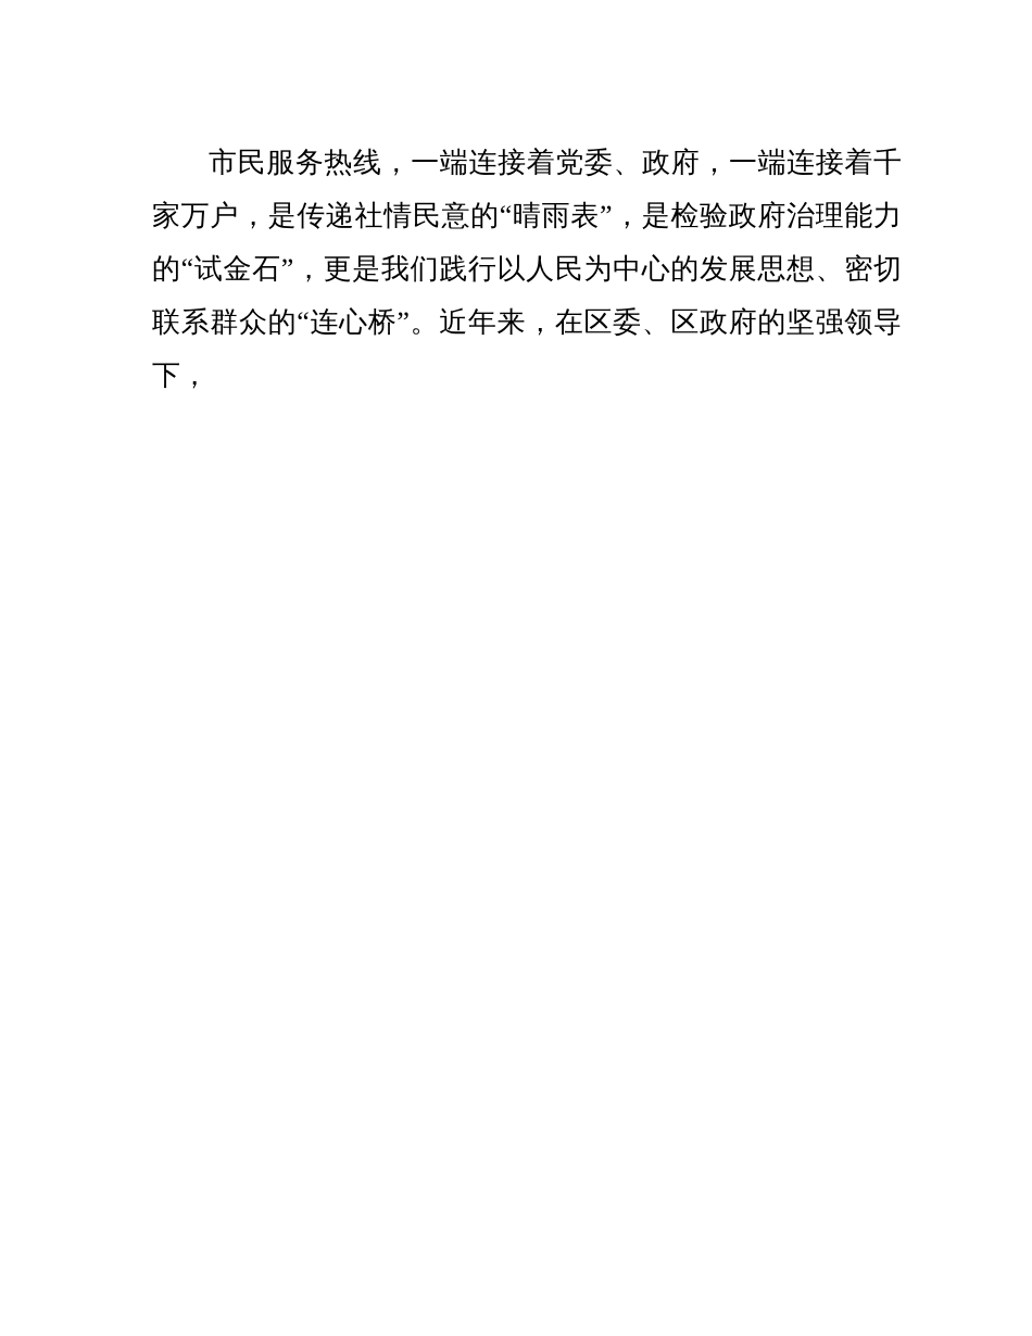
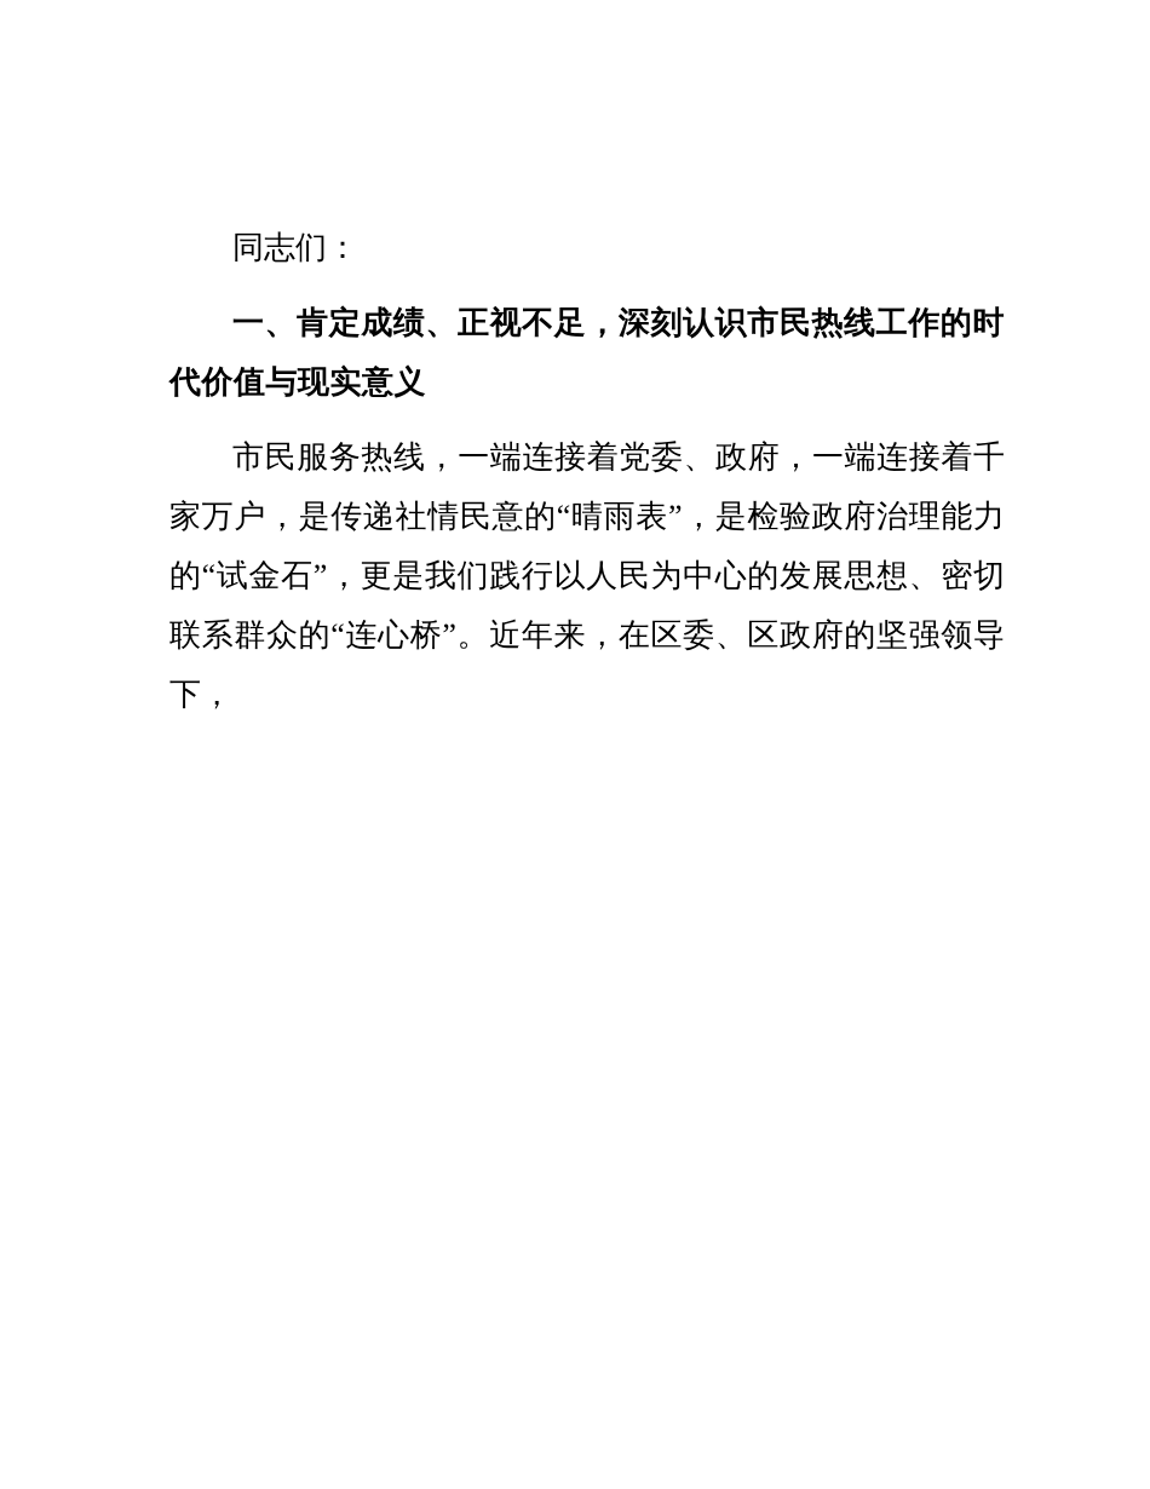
+ 同志们：
+ 一、肯定成绩、正视不足，深刻认识市民热线工作的时代价值与现实意义
  市民服务热线，一端连接着党委、政府，一端连接着千家万户，是传递社情民意的“晴雨表”，是检验政府治理能力的“试金石”，更是我们践行以人民为中心的发展思想、密切联系群众的“连心桥”。近年来，在区委、区政府的坚强领导下，
